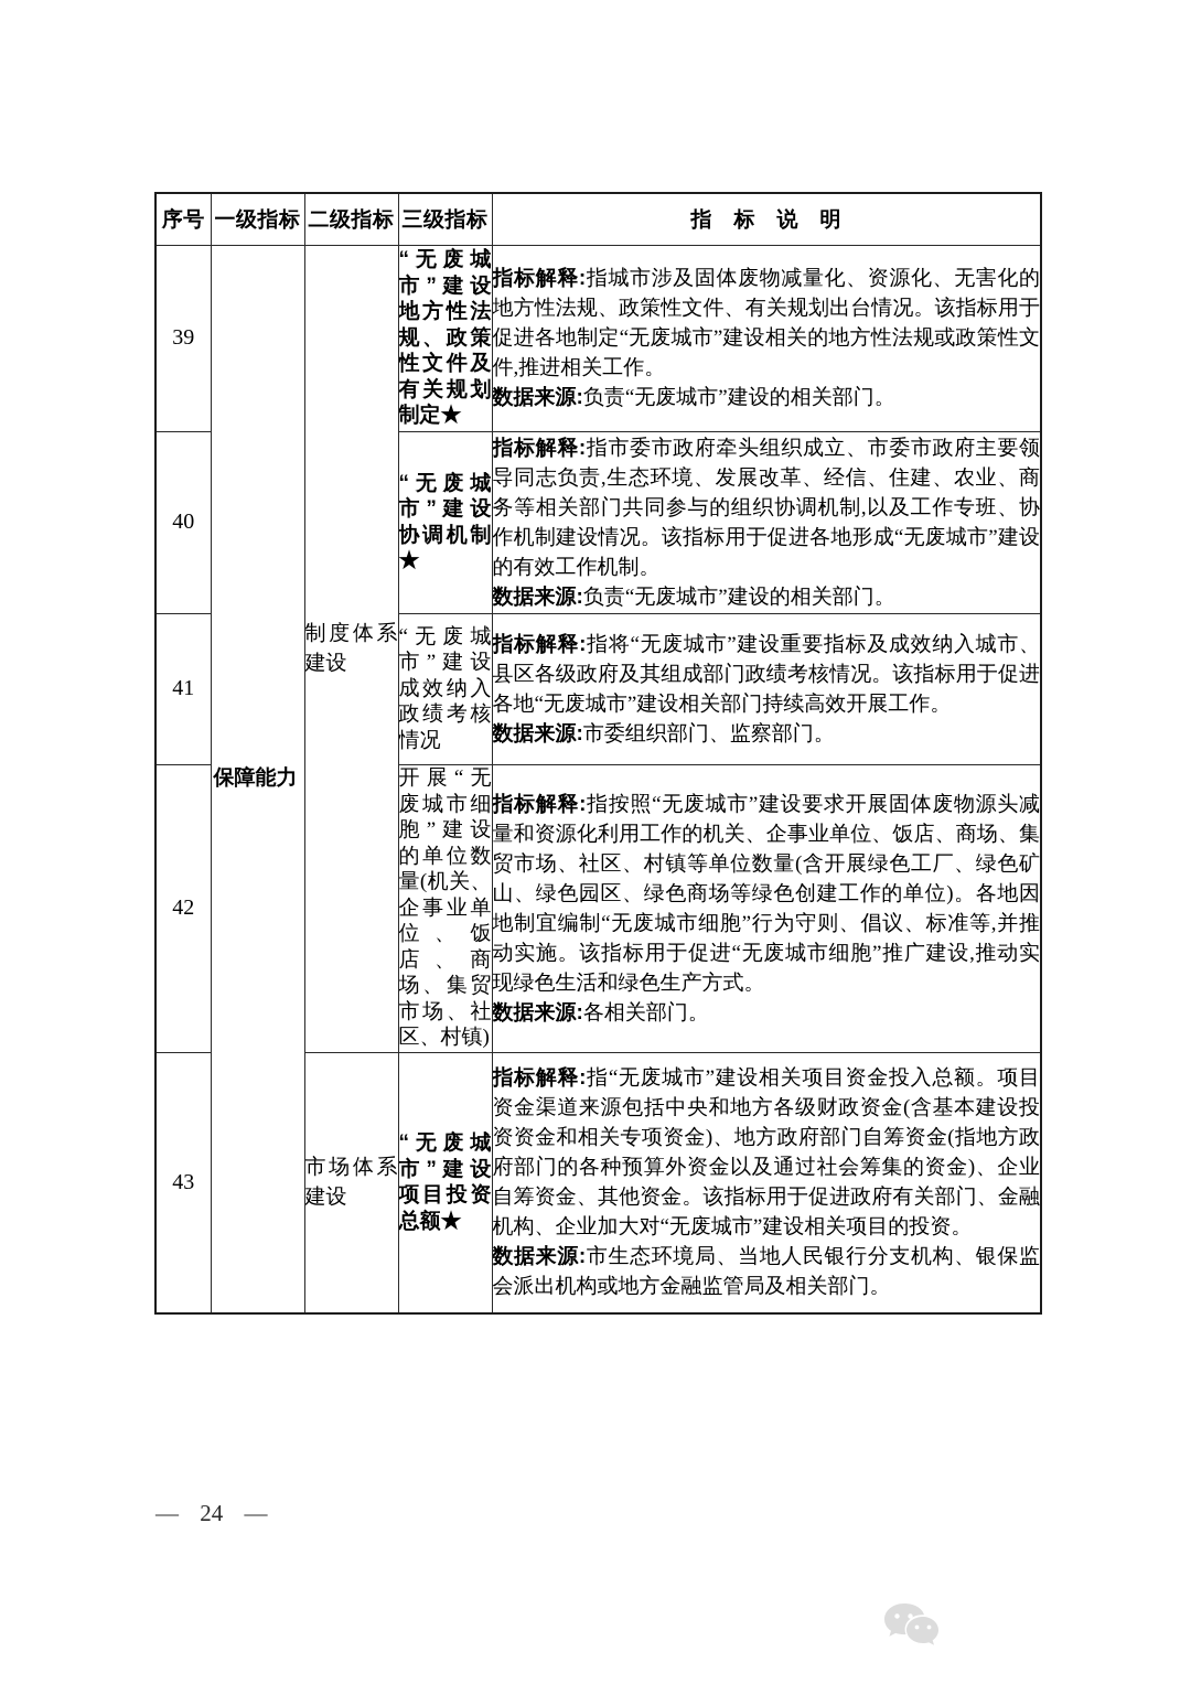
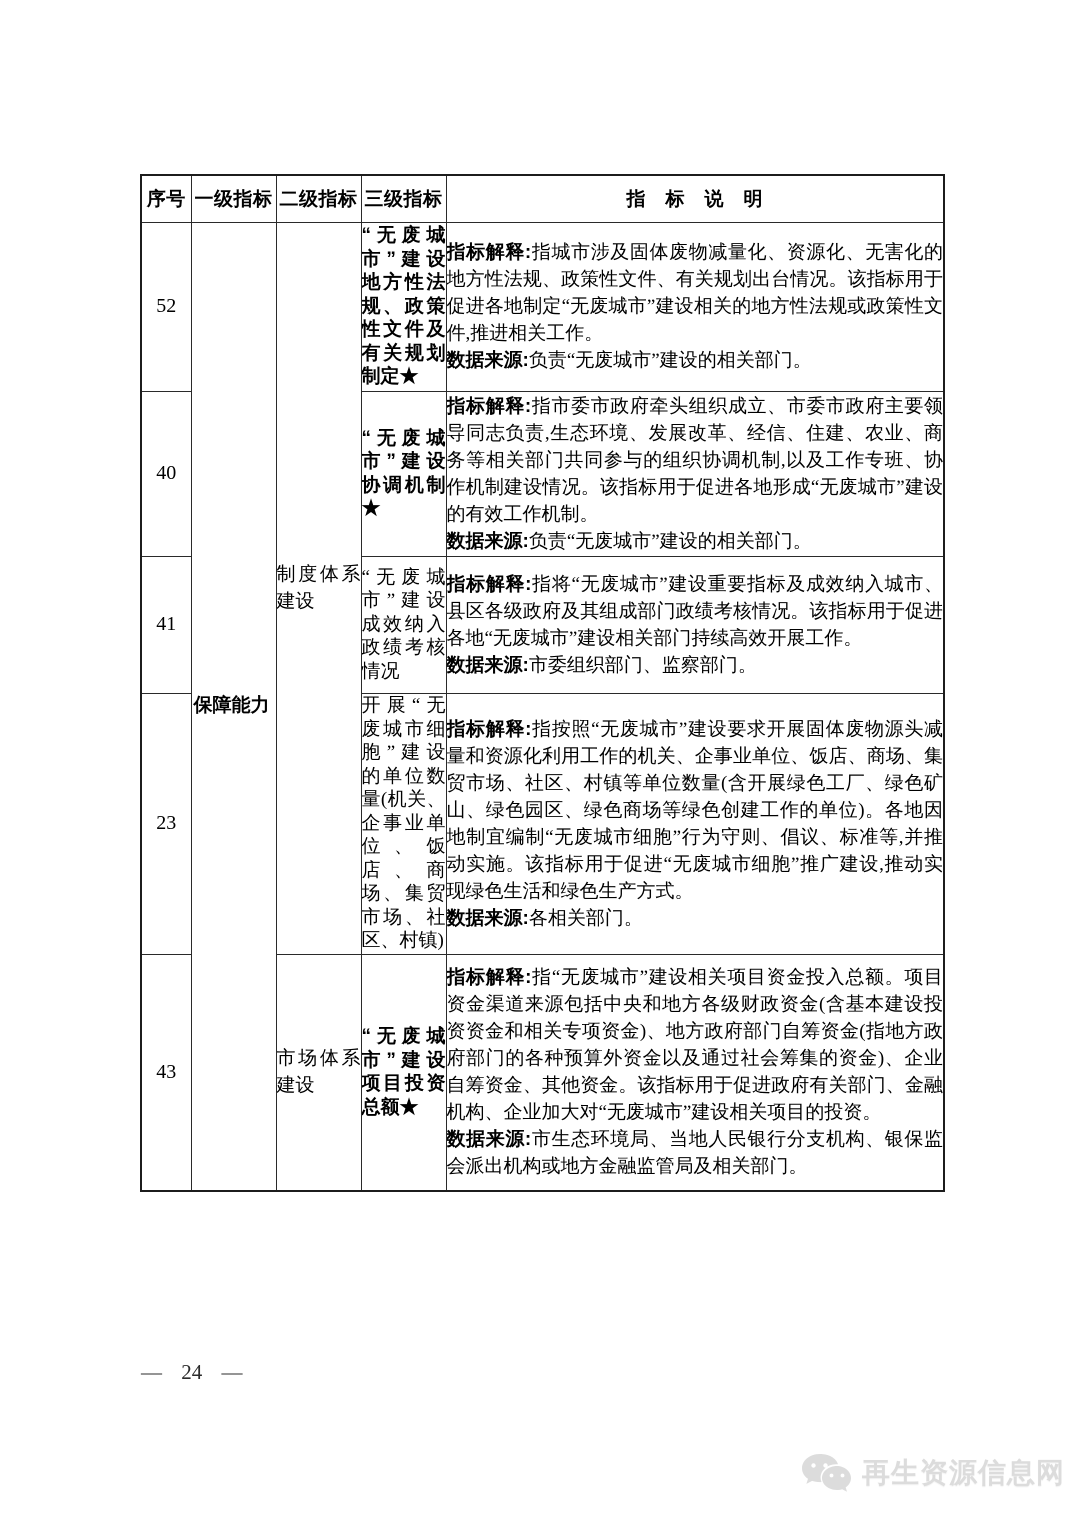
  序号	一级指标	二级指标	三级指标	指 标 说 明
- 39	保障能力	制度体系建设	“无废城市”建设地方性法规、政策性文件及有关规划制定★	指标解释:指城市涉及固体废物减量化、资源化、无害化的地方性法规、政策性文件、有关规划出台情况。该指标用于促进各地制定“无废城市”建设相关的地方性法规或政策性文件,推进相关工作。 数据来源:负责“无废城市”建设的相关部门。
+ 52	保障能力	制度体系建设	“无废城市”建设地方性法规、政策性文件及有关规划制定★	指标解释:指城市涉及固体废物减量化、资源化、无害化的地方性法规、政策性文件、有关规划出台情况。该指标用于促进各地制定“无废城市”建设相关的地方性法规或政策性文件,推进相关工作。 数据来源:负责“无废城市”建设的相关部门。
  40	“无废城市”建设协调机制★	指标解释:指市委市政府牵头组织成立、市委市政府主要领导同志负责,生态环境、发展改革、经信、住建、农业、商务等相关部门共同参与的组织协调机制,以及工作专班、协作机制建设情况。该指标用于促进各地形成“无废城市”建设的有效工作机制。 数据来源:负责“无废城市”建设的相关部门。
  41	“无废城市”建设成效纳入政绩考核情况	指标解释:指将“无废城市”建设重要指标及成效纳入城市、县区各级政府及其组成部门政绩考核情况。该指标用于促进各地“无废城市”建设相关部门持续高效开展工作。 数据来源:市委组织部门、监察部门。
- 42	开展“无废城市细胞”建设的单位数量(机关、企事业单位、饭店、商场、集贸市场、社区、村镇)	指标解释:指按照“无废城市”建设要求开展固体废物源头减量和资源化利用工作的机关、企事业单位、饭店、商场、集贸市场、社区、村镇等单位数量(含开展绿色工厂、绿色矿山、绿色园区、绿色商场等绿色创建工作的单位)。各地因地制宜编制“无废城市细胞”行为守则、倡议、标准等,并推动实施。该指标用于促进“无废城市细胞”推广建设,推动实现绿色生活和绿色生产方式。 数据来源:各相关部门。
+ 23	开展“无废城市细胞”建设的单位数量(机关、企事业单位、饭店、商场、集贸市场、社区、村镇)	指标解释:指按照“无废城市”建设要求开展固体废物源头减量和资源化利用工作的机关、企事业单位、饭店、商场、集贸市场、社区、村镇等单位数量(含开展绿色工厂、绿色矿山、绿色园区、绿色商场等绿色创建工作的单位)。各地因地制宜编制“无废城市细胞”行为守则、倡议、标准等,并推动实施。该指标用于促进“无废城市细胞”推广建设,推动实现绿色生活和绿色生产方式。 数据来源:各相关部门。
  43	市场体系建设	“无废城市”建设项目投资总额★	指标解释:指“无废城市”建设相关项目资金投入总额。项目资金渠道来源包括中央和地方各级财政资金(含基本建设投资资金和相关专项资金)、地方政府部门自筹资金(指地方政府部门的各种预算外资金以及通过社会筹集的资金)、企业自筹资金、其他资金。该指标用于促进政府有关部门、金融机构、企业加大对“无废城市”建设相关项目的投资。 数据来源:市生态环境局、当地人民银行分支机构、银保监会派出机构或地方金融监管局及相关部门。
  — 24 —
+ 再生资源信息网
